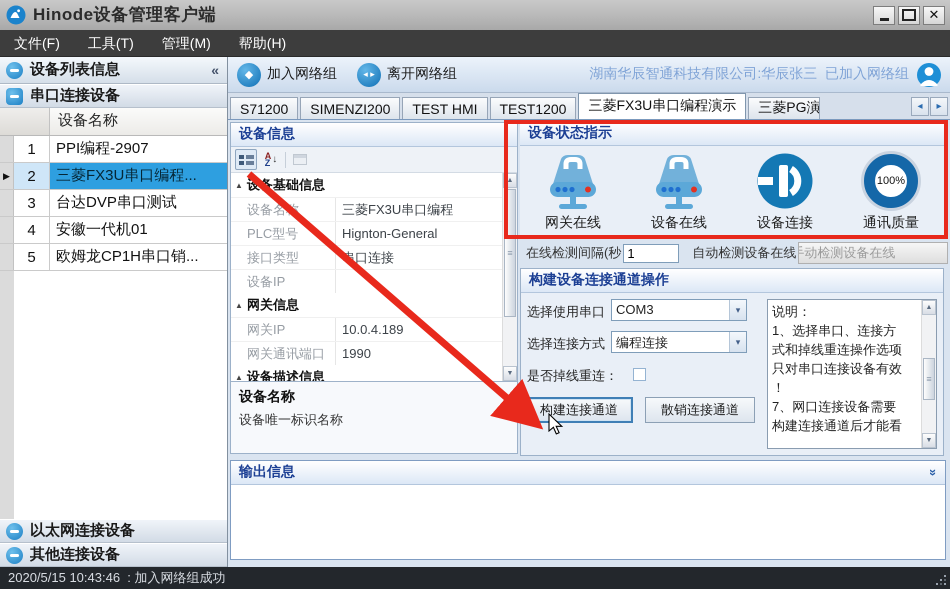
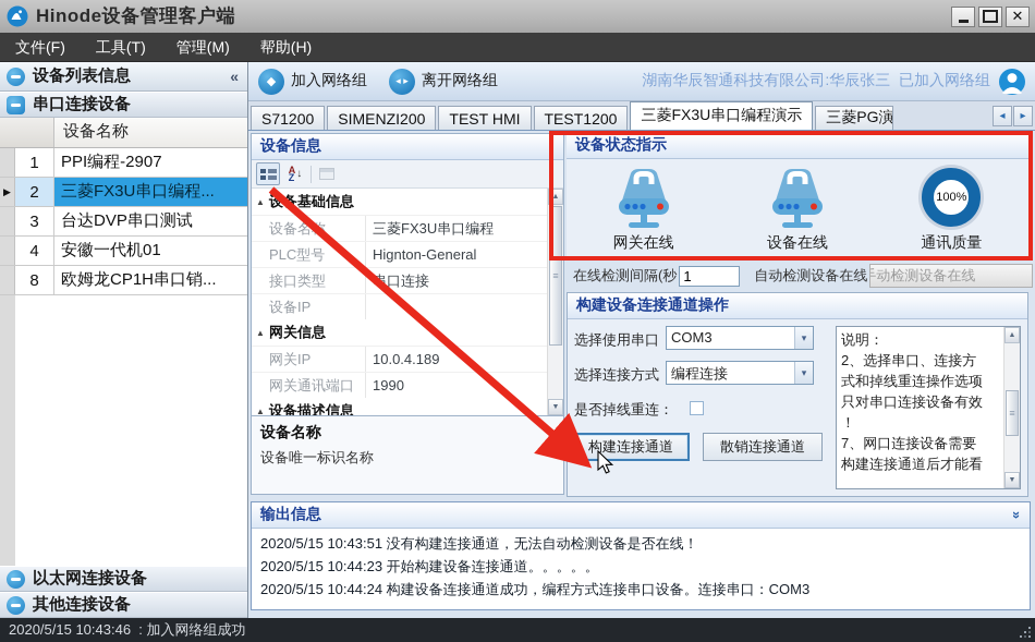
  Hinode设备管理客户端
  文件(F)
  工具(T)
  管理(M)
  帮助(H)
  设备列表信息
  «
  串口连接设备
  设备名称
  1
  PPI编程-2907
  ▶
  2
  三菱FX3U串口编程...
  3
  台达DVP串口测试
  4
  安徽一代机01
- 5
+ 8
  欧姆龙CP1H串口销...
  以太网连接设备
  其他连接设备
  加入网络组
  离开网络组
  湖南华辰智通科技有限公司:华辰张三 已加入网络组
  S71200
  SIMENZI200
  TEST HMI
  TEST1200
  三菱FX3U串口编程演示
  三菱PG演
  ◂
  ▸
  设备信息
  A
  Z
  ↓
  设备基础信息
  设备名
  三菱FX3U串口编程
  PLC型号
  Hignton-General
  接口类型
  口连接
  设备IP
  网关信息
  网关IP
  10.0.4.189
  网关通讯端口
  1990
  设备描述信息
  设备名称
  设备唯一标识名称
  设备状态指示
  网关在线
  设备在线
- 设备连接
  100%
  通讯质量
  在线检测间隔(秒
  1
  自动检测设备在线
  手动检测设备在线
  构建设备连接通道操作
  选择使用串口
  COM3
  选择连接方式
  编程连接
  是否掉线重连：
  构建连接通道
  散销连接通道
  说明：
- 1、选择串口、连接方
+ 2、选择串口、连接方
  式和掉线重连操作选项
  只对串口连接设备有效
  ！
  7、网口连接设备需要
  构建连接通道后才能看
  输出信息
+ 2020/5/15 10:43:51 没有构建连接通道，无法自动检测设备是否在线！
+ 2020/5/15 10:44:23 开始构建设备连接通道。。。。。
+ 2020/5/15 10:44:24 构建设备连接通道成功，编程方式连接串口设备。连接串口：COM3
  2020/5/15 10:43:46 : 加入网络组成功
